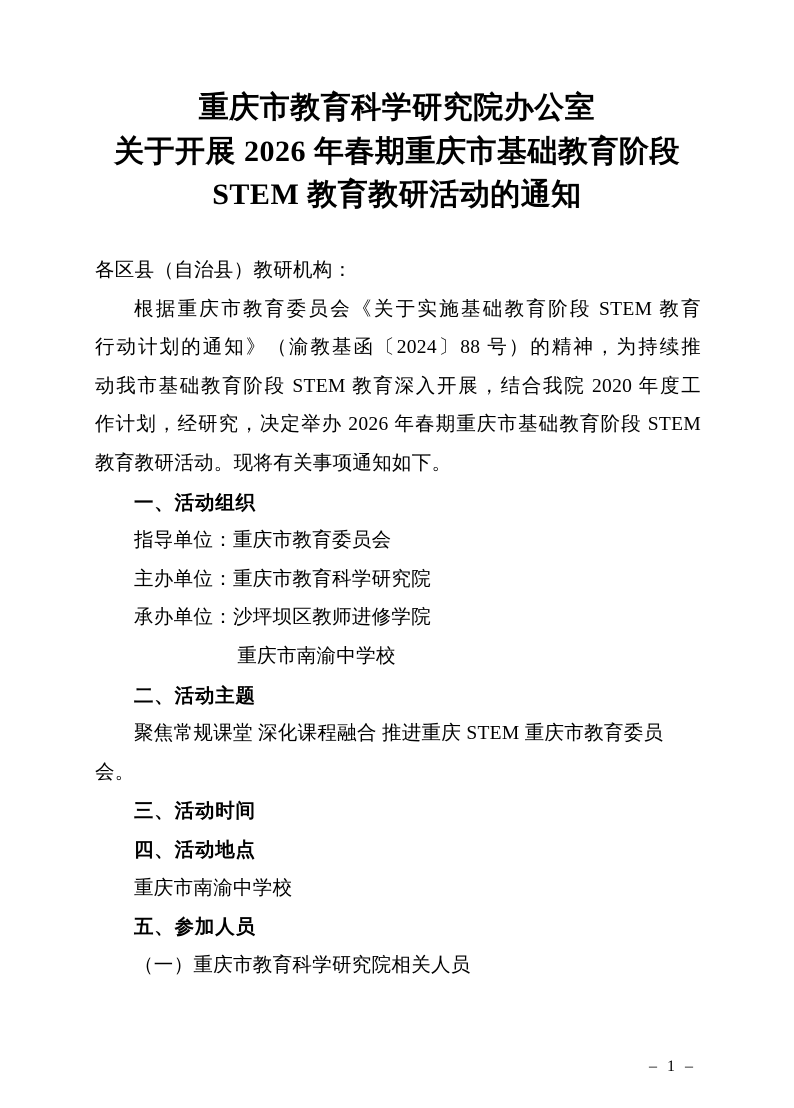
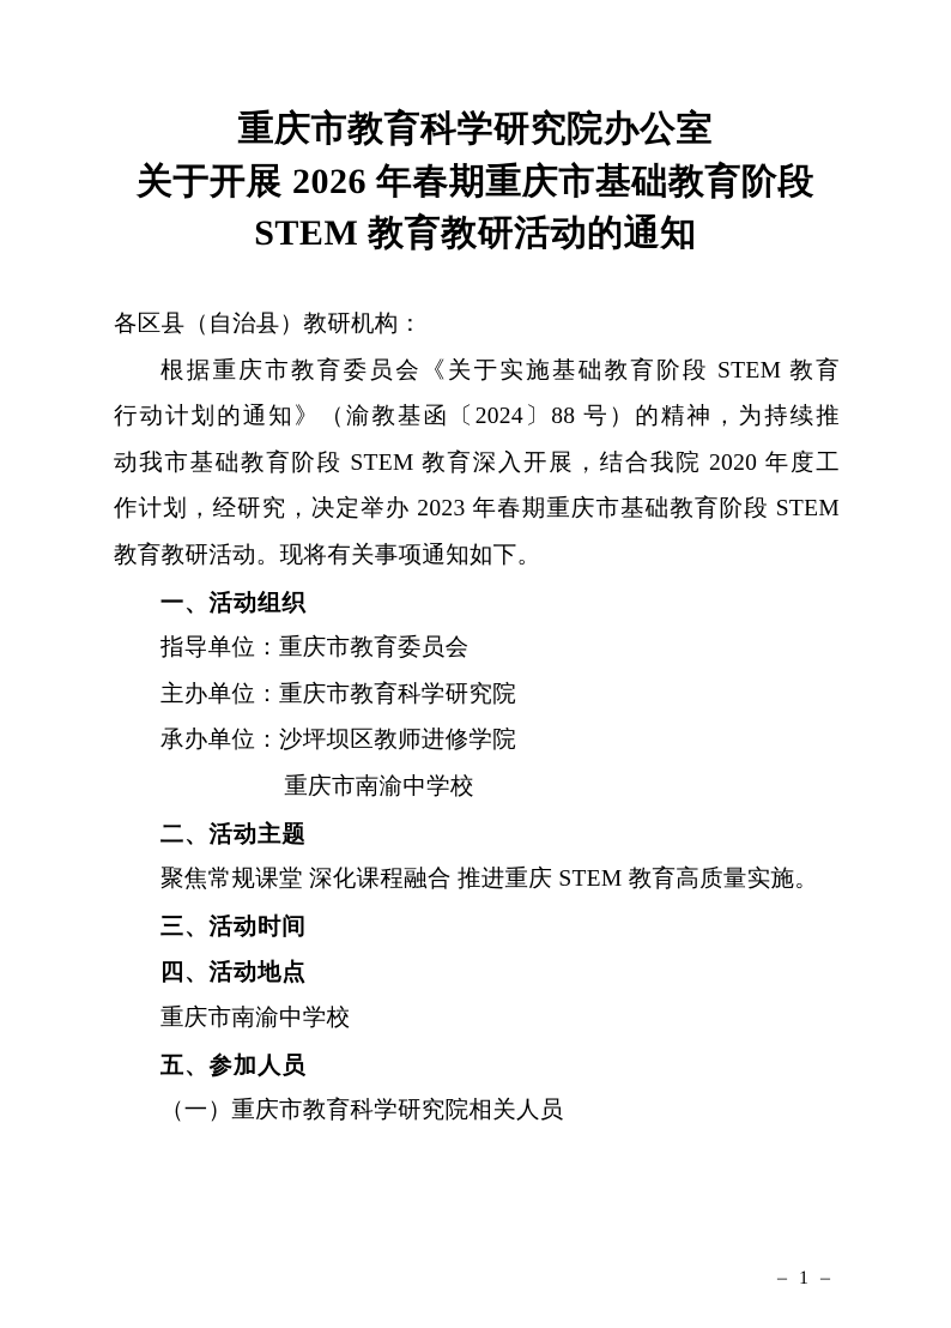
  重庆市教育科学研究院办公室
  关于开展 2026 年春期重庆市基础教育阶段
  STEM 教育教研活动的通知
  各区县（自治县）教研机构：
  根据重庆市教育委员会《关于实施基础教育阶段 STEM 教育
  行动计划的通知》（渝教基函〔2024〕88 号）的精神，为持续推
  动我市基础教育阶段 STEM 教育深入开展，结合我院 2020 年度工
- 作计划，经研究，决定举办 2026 年春期重庆市基础教育阶段 STEM
+ 作计划，经研究，决定举办 2023 年春期重庆市基础教育阶段 STEM
  教育教研活动。现将有关事项通知如下。
  一、活动组织
  指导单位：重庆市教育委员会
  主办单位：重庆市教育科学研究院
  承办单位：沙坪坝区教师进修学院
  重庆市南渝中学校
  二、活动主题
- 聚焦常规课堂 深化课程融合 推进重庆 STEM 重庆市教育委员会。
+ 聚焦常规课堂 深化课程融合 推进重庆 STEM 教育高质量实施。
  三、活动时间
  四、活动地点
  重庆市南渝中学校
  五、参加人员
  （一）重庆市教育科学研究院相关人员
  – 1 –
